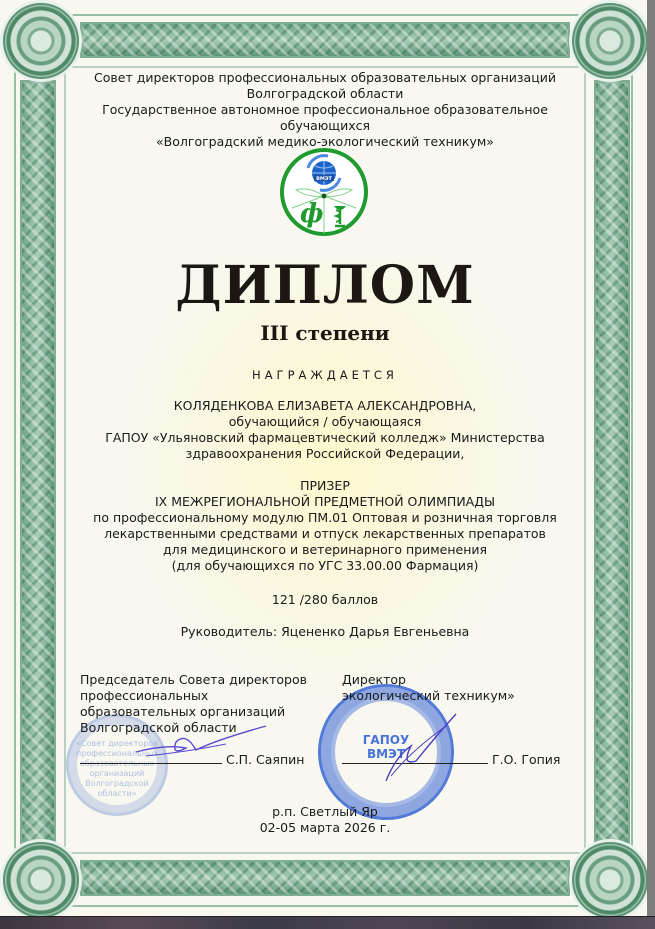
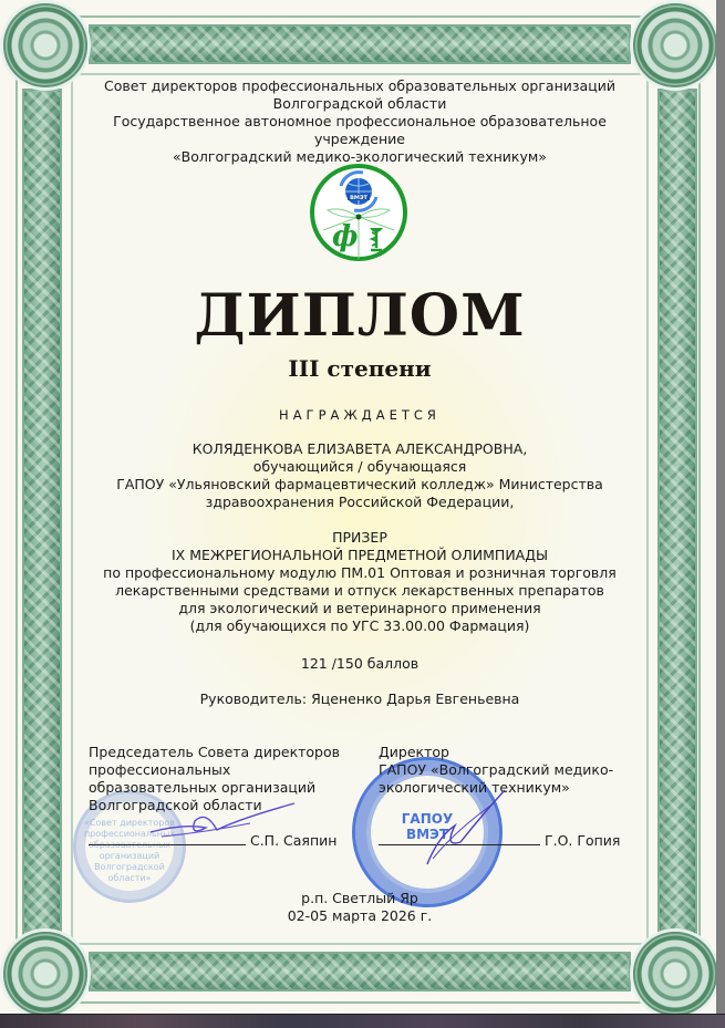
  Совет директоров профессиональных образовательных организаций
  Волгоградской области
- Государственное автономное профессиональное образовательное обучающихся
+ Государственное автономное профессиональное образовательное учреждение
  «Волгоградский медико-экологический техникум»
  ф
  ДИПЛОМ
  III степени
  НАГРАЖДАЕТСЯ
  КОЛЯДЕНКОВА ЕЛИЗАВЕТА АЛЕКСАНДРОВНА,
  обучающийся / обучающаяся
  ГАПОУ «Ульяновский фармацевтический колледж» Министерства
  здравоохранения Российской Федерации,
  ПРИЗЕР
  IX МЕЖРЕГИОНАЛЬНОЙ ПРЕДМЕТНОЙ ОЛИМПИАДЫ
  по профессиональному модулю ПМ.01 Оптовая и розничная торговля
  лекарственными средствами и отпуск лекарственных препаратов
- для медицинского и ветеринарного применения
+ для экологический и ветеринарного применения
  (для обучающихся по УГС 33.00.00 Фармация)
- 121 /280 баллов
+ 121 /150 баллов
  Руководитель: Яцененко Дарья Евгеньевна
  «Совет директоров профессиональных образовательных организаций Волгоградской области»
  ГАПОУ
  ВМЭ
  Председатель Совета директоров
  профессиональных
  образовательных организаций
  Волгоградской области
  С.П. Саяпин
  Директор
+ ГАПОУ «Волгоградский медико-
  экологический техникум»
  Г.О. Гопия
  р.п. Светлый Яр
  02-05 марта 2026 г.
